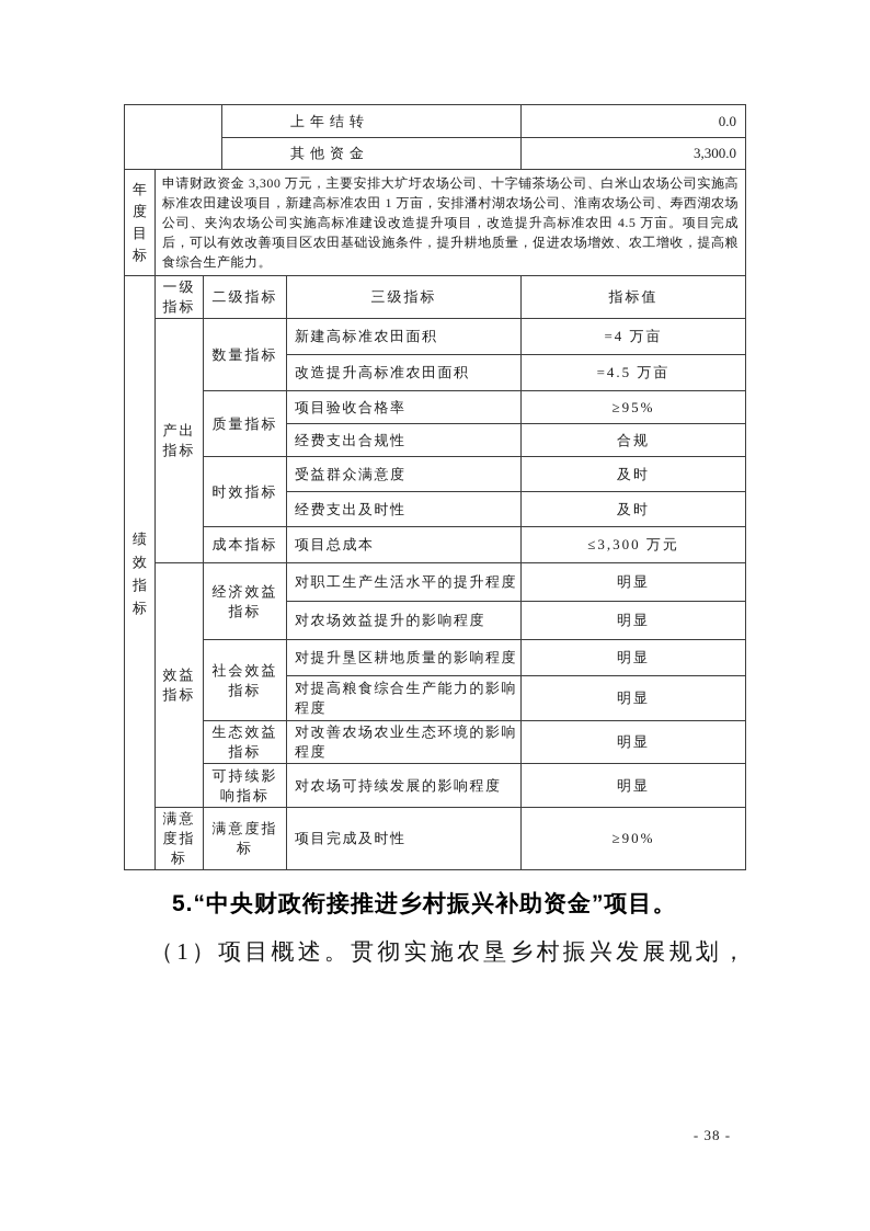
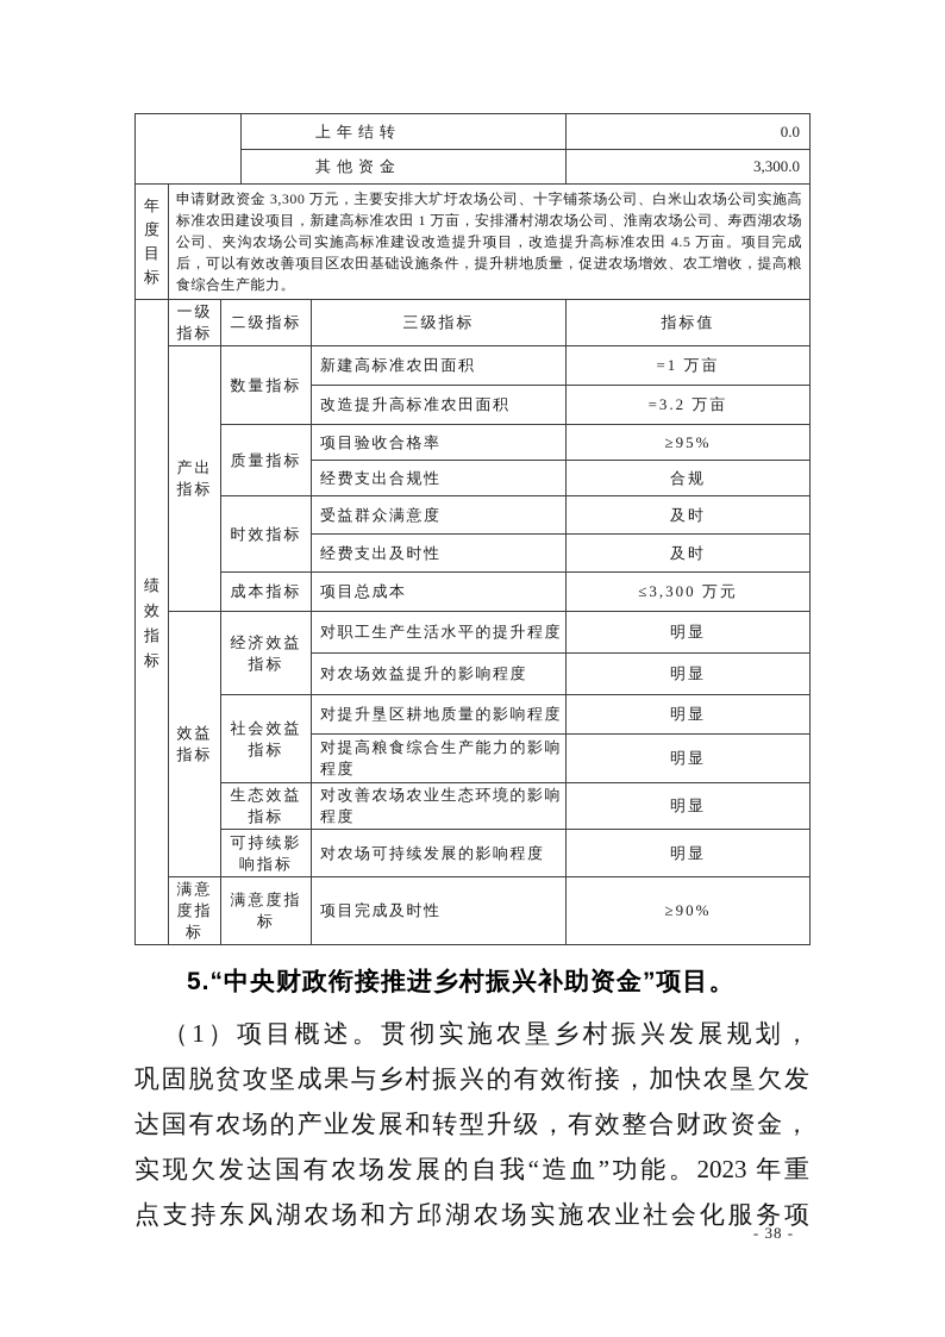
  	上年结转	0.0
  其他资金	3,300.0
  年度目标	申请财政资金 3,300 万元，主要安排大圹圩农场公司、十字铺茶场公司、白米山农场公司实施高标准农田建设项目，新建高标准农田 1 万亩，安排潘村湖农场公司、淮南农场公司、寿西湖农场公司、夹沟农场公司实施高标准建设改造提升项目，改造提升高标准农田 4.5 万亩。项目完成后，可以有效改善项目区农田基础设施条件，提升耕地质量，促进农场增效、农工增收，提高粮食综合生产能力。
  绩效指标	一级指标	二级指标	三级指标	指标值
- 产出指标	数量指标	新建高标准农田面积	=4 万亩
+ 产出指标	数量指标	新建高标准农田面积	=1 万亩
- 改造提升高标准农田面积	=4.5 万亩
+ 改造提升高标准农田面积	=3.2 万亩
  质量指标	项目验收合格率	≥95%
  经费支出合规性	合规
  时效指标	受益群众满意度	及时
  经费支出及时性	及时
  成本指标	项目总成本	≤3,300 万元
  效益指标	经济效益指标	对职工生产生活水平的提升程度	明显
  对农场效益提升的影响程度	明显
  社会效益指标	对提升垦区耕地质量的影响程度	明显
  对提高粮食综合生产能力的影响程度	明显
  生态效益指标	对改善农场农业生态环境的影响程度	明显
  可持续影响指标	对农场可持续发展的影响程度	明显
  满意度指标	满意度指标	项目完成及时性	≥90%
  5.“中央财政衔接推进乡村振兴补助资金”项目。
  （1）项目概述。贯彻实施农垦乡村振兴发展规划，
+ 巩固脱贫攻坚成果与乡村振兴的有效衔接，加快农垦欠发
+ 达国有农场的产业发展和转型升级，有效整合财政资金，
+ 实现欠发达国有农场发展的自我“造血”功能。2023 年重
+ 点支持东风湖农场和方邱湖农场实施农业社会化服务项
  - 38 -
